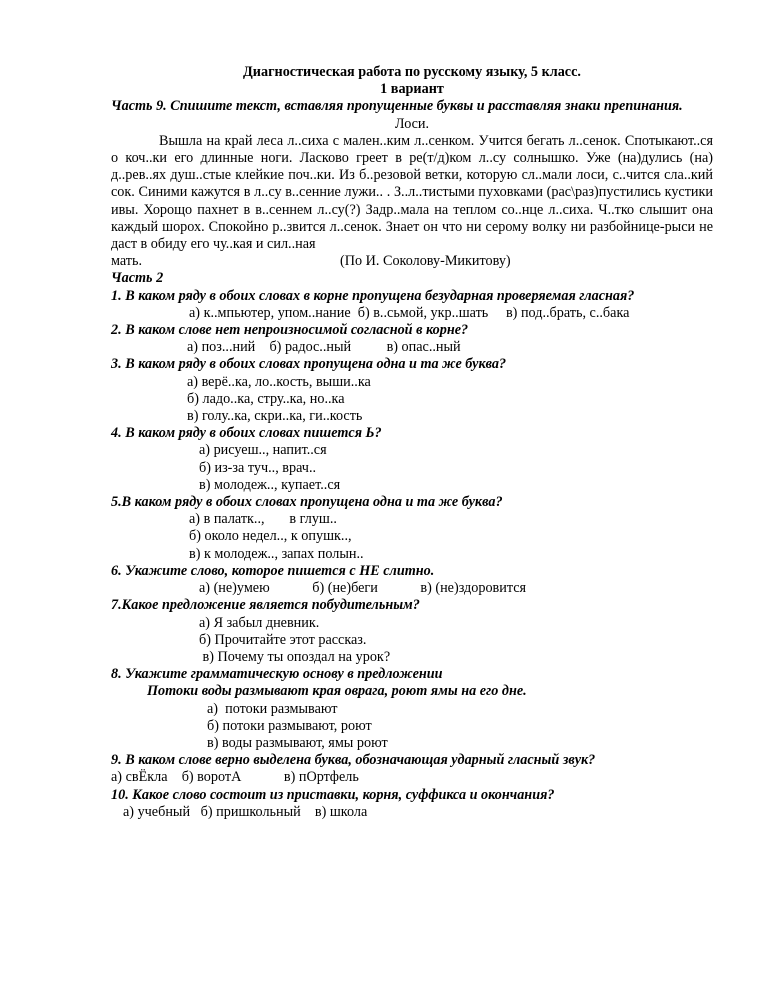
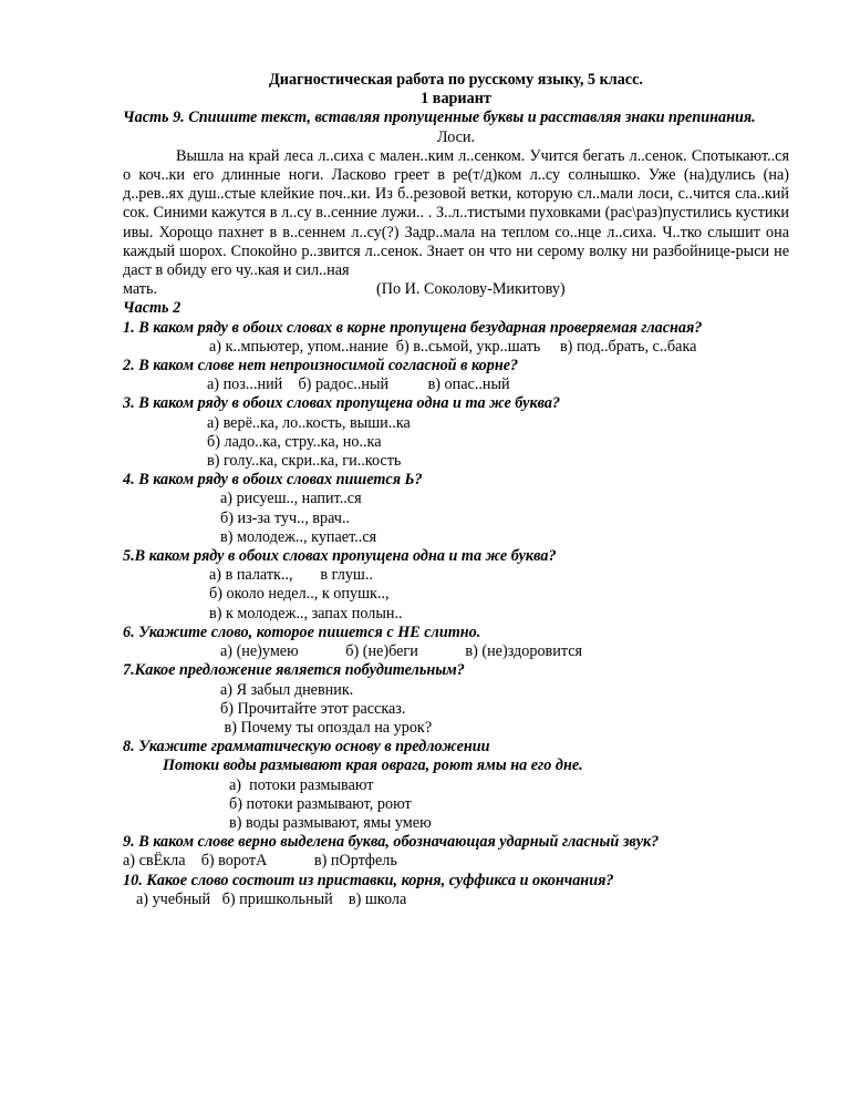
  Диагностическая работа по русскому языку, 5 класс.
  1 вариант
  Часть 9. Спишите текст, вставляя пропущенные буквы и расставляя знаки препинания.
  Лоси.
  Вышла на край леса л..сиха с мален..ким л..сенком. Учится бегать л..сенок. Спотыкают..ся о коч..ки его длинные ноги. Ласково греет в ре(т/д)ком л..су солнышко. Уже (на)дулись (на) д..рев..ях душ..стые клейкие поч..ки. Из б..резовой ветки, которую сл..мали лоси, с..чится сла..кий сок. Синими кажутся в л..су в..сенние лужи.. . З..л..тистыми пуховками (рас\раз)пустились кустики ивы. Хорощо пахнет в в..сеннем л..су(?) Задр..мала на теплом со..нце л..сиха. Ч..тко слышит она каждый шорох. Спокойно р..звится л..сенок. Знает он что ни серому волку ни разбойнице-рыси не даст в обиду его чу..кая и сил..ная
  мать.
  (По И. Соколову-Микитову)
  Часть 2
  1. В каком ряду в обоих словах в корне пропущена безударная проверяемая гласная?
  а) к..мпьютер, упом..нание б) в..сьмой, укр..шать в) под..брать, с..бака
  2. В каком слове нет непроизносимой согласной в корне?
  а) поз...ний б) радос..ный в) опас..ный
  3. В каком ряду в обоих словах пропущена одна и та же буква?
  а) верё..ка, ло..кость, выши..ка
  б) ладо..ка, стру..ка, но..ка
  в) голу..ка, скри..ка, ги..кость
  4. В каком ряду в обоих словах пишется Ь?
  а) рисуеш.., напит..ся
  б) из-за туч.., врач..
  в) молодеж.., купает..ся
  5.В каком ряду в обоих словах пропущена одна и та же буква?
  а) в палатк.., в глуш..
  б) около недел.., к опушк..,
  в) к молодеж.., запах полын..
  6. Укажите слово, которое пишется с НЕ слитно.
  а) (не)умею б) (не)беги в) (не)здоровится
  7.Какое предложение является побудительным?
  а) Я забыл дневник.
  б) Прочитайте этот рассказ.
  в) Почему ты опоздал на урок?
  8. Укажите грамматическую основу в предложении
  Потоки воды размывают края оврага, роют ямы на его дне.
  а) потоки размывают
  б) потоки размывают, роют
- в) воды размывают, ямы роют
+ в) воды размывают, ямы умею
  9. В каком слове верно выделена буква, обозначающая ударный гласный звук?
  а) свЁкла б) воротА в) пОртфель
  10. Какое слово состоит из приставки, корня, суффикса и окончания?
  а) учебный б) пришкольный в) школа
